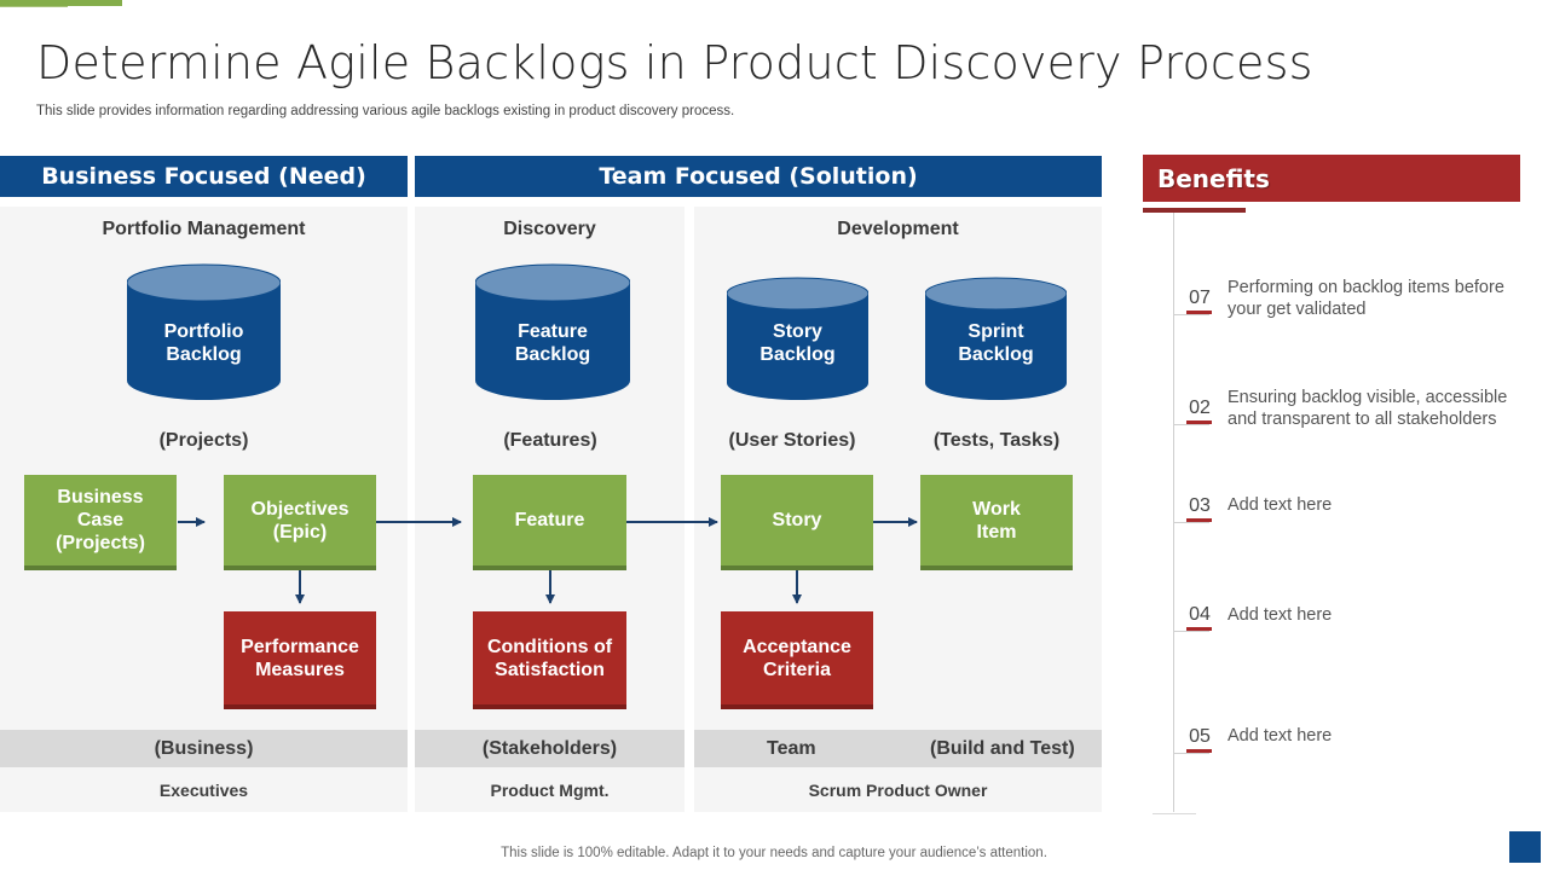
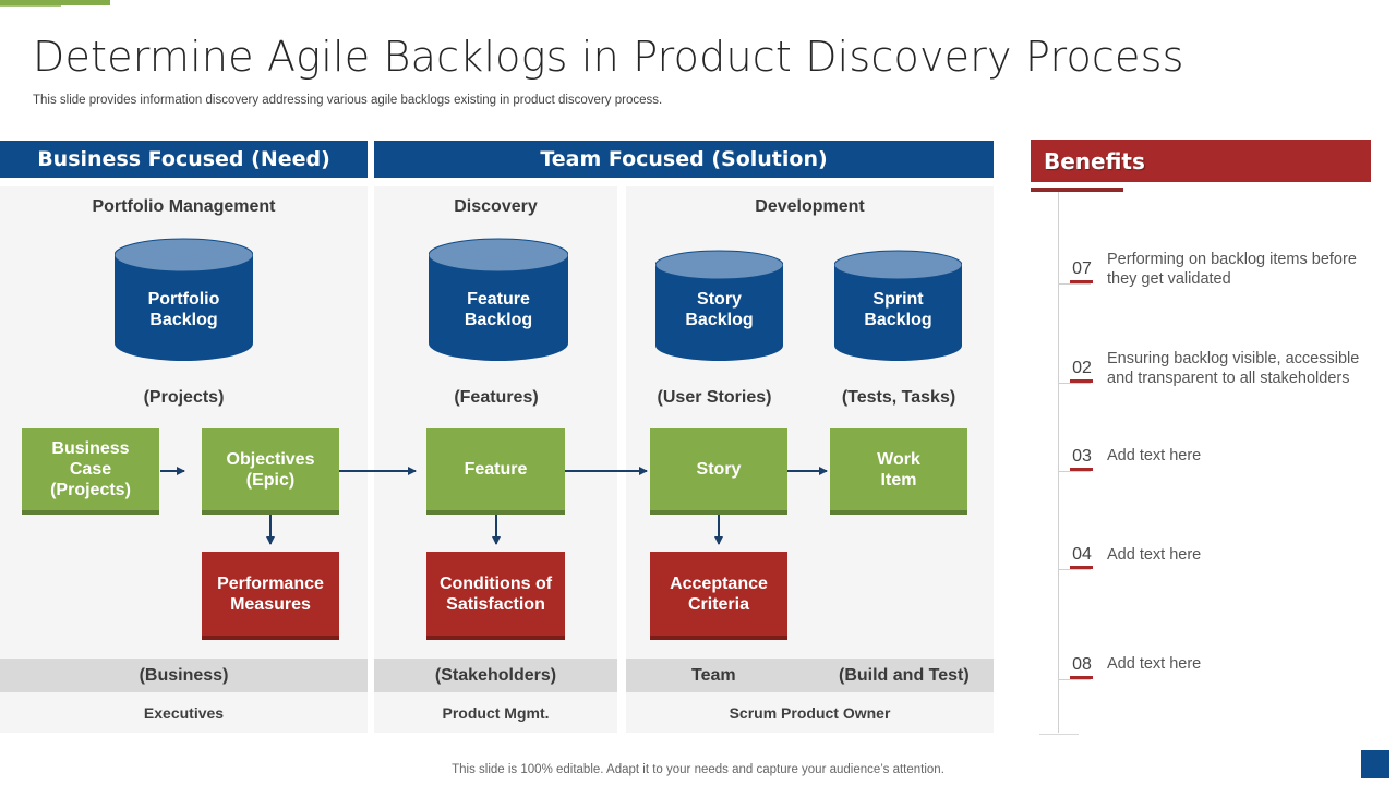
  Determine Agile Backlogs in Product Discovery Process
- This slide provides information regarding addressing various agile backlogs existing in product discovery process.
+ This slide provides information discovery addressing various agile backlogs existing in product discovery process.
  Business Focused (Need)
  Team Focused (Solution)
  Portfolio Management
  Discovery
  Development
  Portfolio
  Backlog
  Feature
  Backlog
  Story
  Backlog
  Sprint
  Backlog
  (Projects)
  (Features)
  (User Stories)
  (Tests, Tasks)
  Business
  Case
  (Projects)
  Objectives
  (Epic)
  Feature
  Story
  Work
  Item
  Performance
  Measures
  Conditions of
  Satisfaction
  Acceptance
  Criteria
  (Business)
  (Stakeholders)
  Team
  (Build and Test)
  Executives
  Product Mgmt.
  Scrum Product Owner
  Benefits
  07
- Performing on backlog items before your get validated
+ Performing on backlog items before they get validated
  02
  Ensuring backlog visible, accessible and transparent to all stakeholders
  03
  Add text here
  04
  Add text here
- 05
+ 08
  Add text here
  This slide is 100% editable. Adapt it to your needs and capture your audience’s attention.
